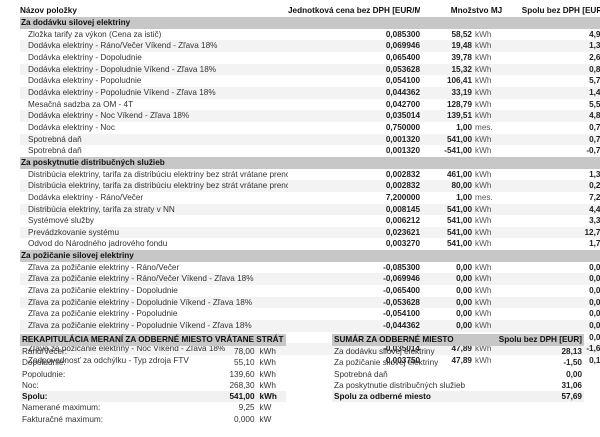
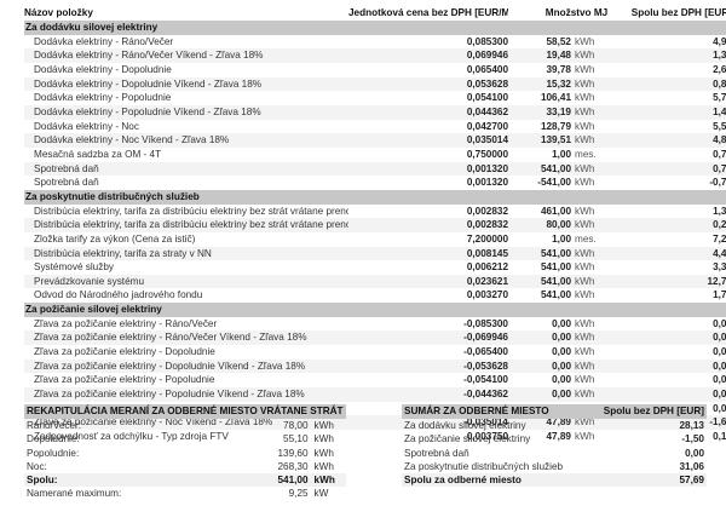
  Názov položky	Jednotková cena bez DPH [EUR/M	Množstvo MJ	Spolu bez DPH [EUR
  Za dodávku silovej elektriny
- Zložka tarify za výkon (Cena za istič)	0,085300	58,52	kWh	4,9
+ Dodávka elektriny - Ráno/Večer	0,085300	58,52	kWh	4,9
  Dodávka elektriny - Ráno/Večer Víkend - Zľava 18%	0,069946	19,48	kWh	1,3
  Dodávka elektriny - Dopoludnie	0,065400	39,78	kWh	2,6
  Dodávka elektriny - Dopoludnie Víkend - Zľava 18%	0,053628	15,32	kWh	0,8
  Dodávka elektriny - Popoludnie	0,054100	106,41	kWh	5,7
  Dodávka elektriny - Popoludnie Víkend - Zľava 18%	0,044362	33,19	kWh	1,4
- Mesačná sadzba za OM - 4T	0,042700	128,79	kWh	5,5
+ Dodávka elektriny - Noc	0,042700	128,79	kWh	5,5
  Dodávka elektriny - Noc Víkend - Zľava 18%	0,035014	139,51	kWh	4,8
- Dodávka elektriny - Noc	0,750000	1,00	mes.	0,7
+ Mesačná sadzba za OM - 4T	0,750000	1,00	mes.	0,7
  Spotrebná daň	0,001320	541,00	kWh	0,7
  Spotrebná daň	0,001320	-541,00	kWh	-0,7
  Za poskytnutie distribučných služieb
  Distribúcia elektriny, tarifa za distribúciu elektriny bez strát vrátane pren	0,002832	461,00	kWh	1,3
  Distribúcia elektriny, tarifa za distribúciu elektriny bez strát vrátane pren	0,002832	80,00	kWh	0,2
- Dodávka elektriny - Ráno/Večer	7,200000	1,00	mes.	7,2
+ Zložka tarify za výkon (Cena za istič)	7,200000	1,00	mes.	7,2
  Distribúcia elektriny, tarifa za straty v NN	0,008145	541,00	kWh	4,4
  Systémové služby	0,006212	541,00	kWh	3,3
  Prevádzkovanie systému	0,023621	541,00	kWh	12,7
  Odvod do Národného jadrového fondu	0,003270	541,00	kWh	1,7
  Za požičanie silovej elektriny
  Zľava za požičanie elektriny - Ráno/Večer	-0,085300	0,00	kWh	0,0
  Zľava za požičanie elektriny - Ráno/Večer Víkend - Zľava 18%	-0,069946	0,00	kWh	0,0
  Zľava za požičanie elektriny - Dopoludnie	-0,065400	0,00	kWh	0,0
  Zľava za požičanie elektriny - Dopoludnie Víkend - Zľava 18%	-0,053628	0,00	kWh	0,0
  Zľava za požičanie elektriny - Popoludnie	-0,054100	0,00	kWh	0,0
  Zľava za požičanie elektriny - Popoludnie Víkend - Zľava 18%	-0,044362	0,00	kWh	0,0
  Zľava za požičanie elektriny - Noc Víkend - Zľava 18%	-0,035014	47,89	kWh	-1,6
  Zodpovednosť za odchýlku - Typ zdroja FTV	0,003750	47,89	kWh	0,1
  REKAPITULÁCIA MERANÍ ZA ODBERNÉ MIESTO VRÁTANE STRÁT
  Ráno/Večer:	78,00	kWh
  Dopoludnie:	55,10	kWh
  Popoludnie:	139,60	kWh
  Noc:	268,30	kWh
  Spolu:	541,00	kWh
  Namerané maximum:	9,25	kW
- Fakturačné maximum:	0,000	kW
  SUMÁR ZA ODBERNÉ MIESTO	Spolu bez DPH [EUR]
  Za dodávku silovej elektriny	28,13
  Za požičanie silovej elektriny	-1,50
  Spotrebná daň	0,00
  Za poskytnutie distribučných služieb	31,06
  Spolu za odberné miesto	57,69
